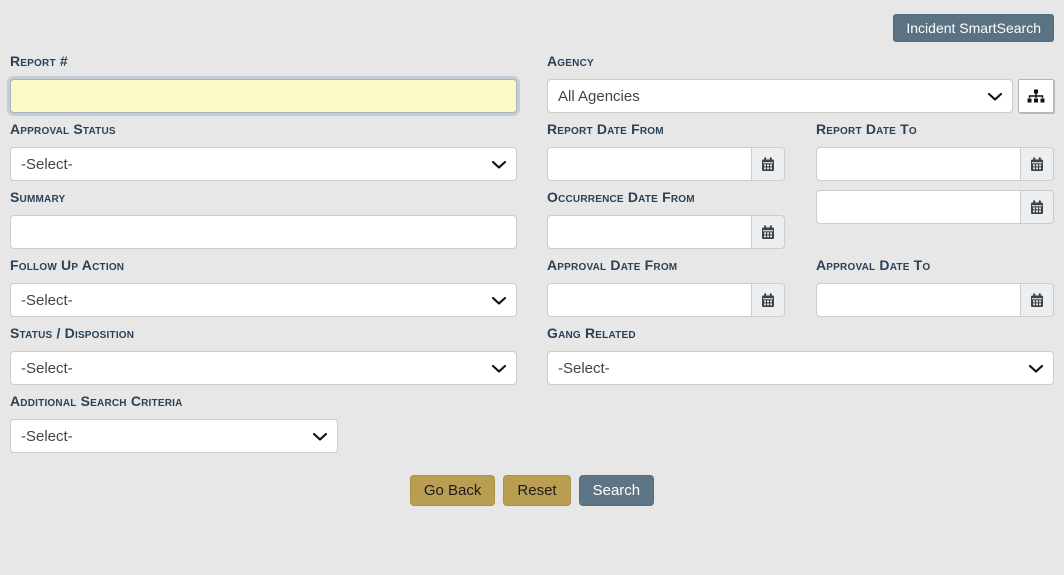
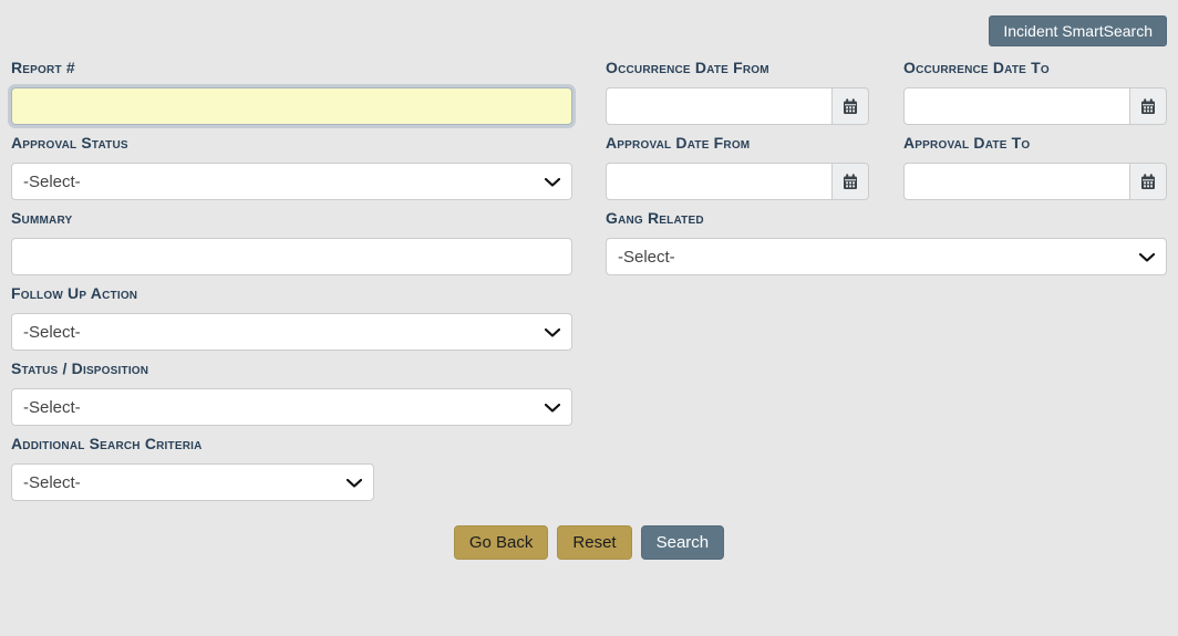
  Incident SmartSearch
  Report #
  Approval Status
  -Select-
  Summary
  Follow Up Action
  -Select-
  Status / Disposition
  -Select-
  Additional Search Criteria
  -Select-
- Agency
- All Agencies
- Report Date From
- Report Date To
  Occurrence Date From
+ Occurrence Date To
  Approval Date From
  Approval Date To
  Gang Related
  -Select-
  Go Back
  Reset
  Search
